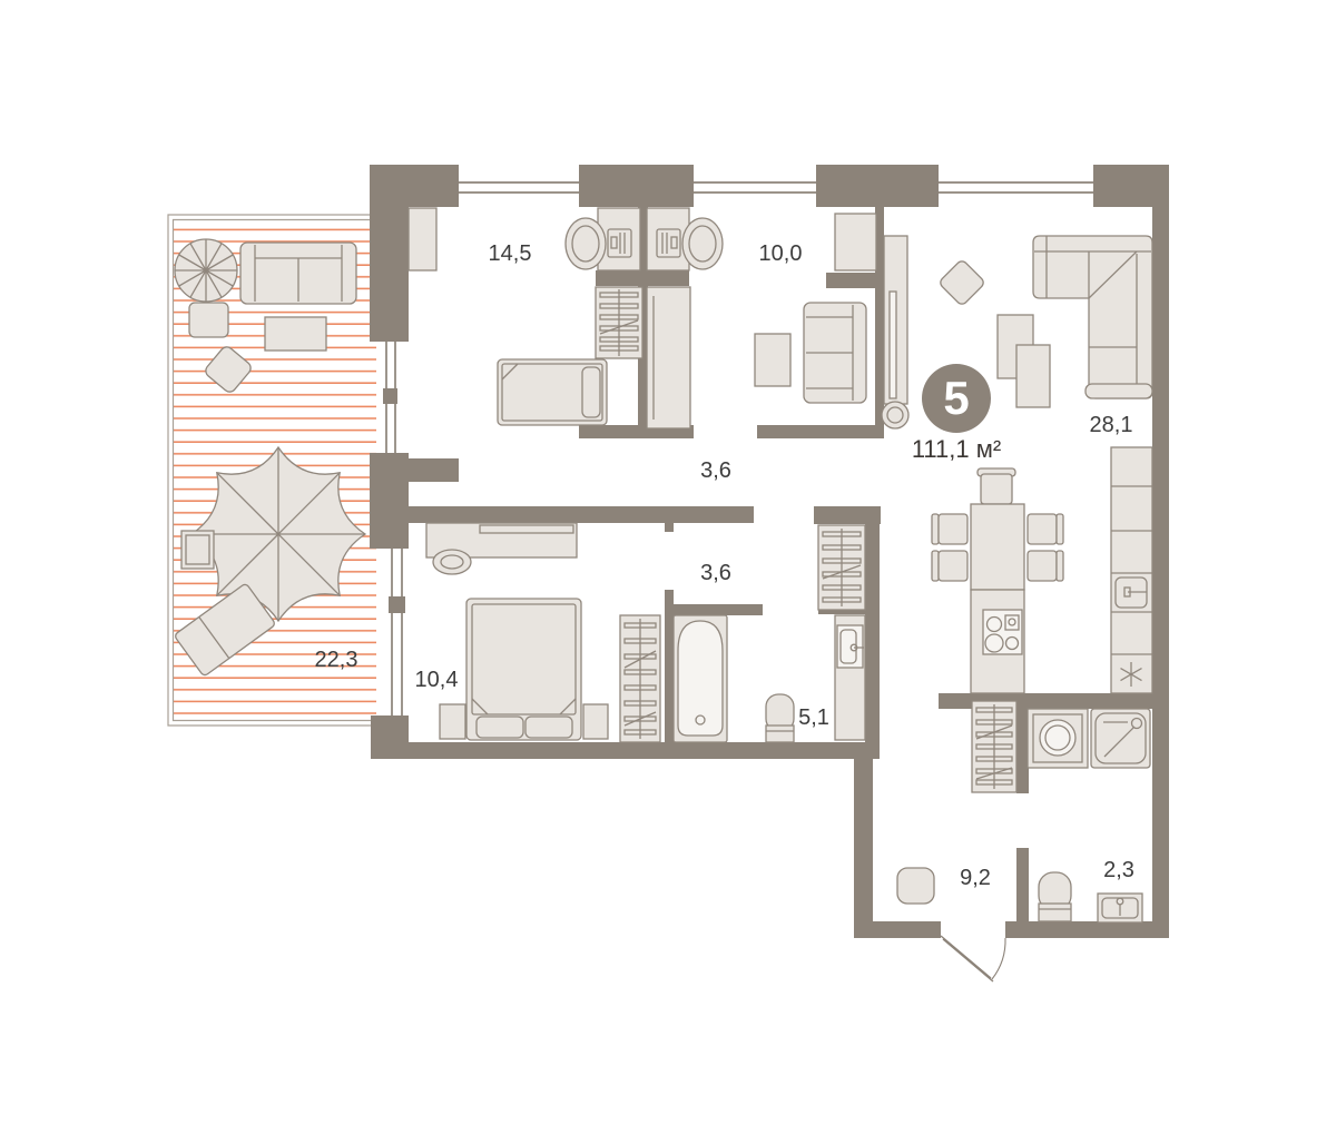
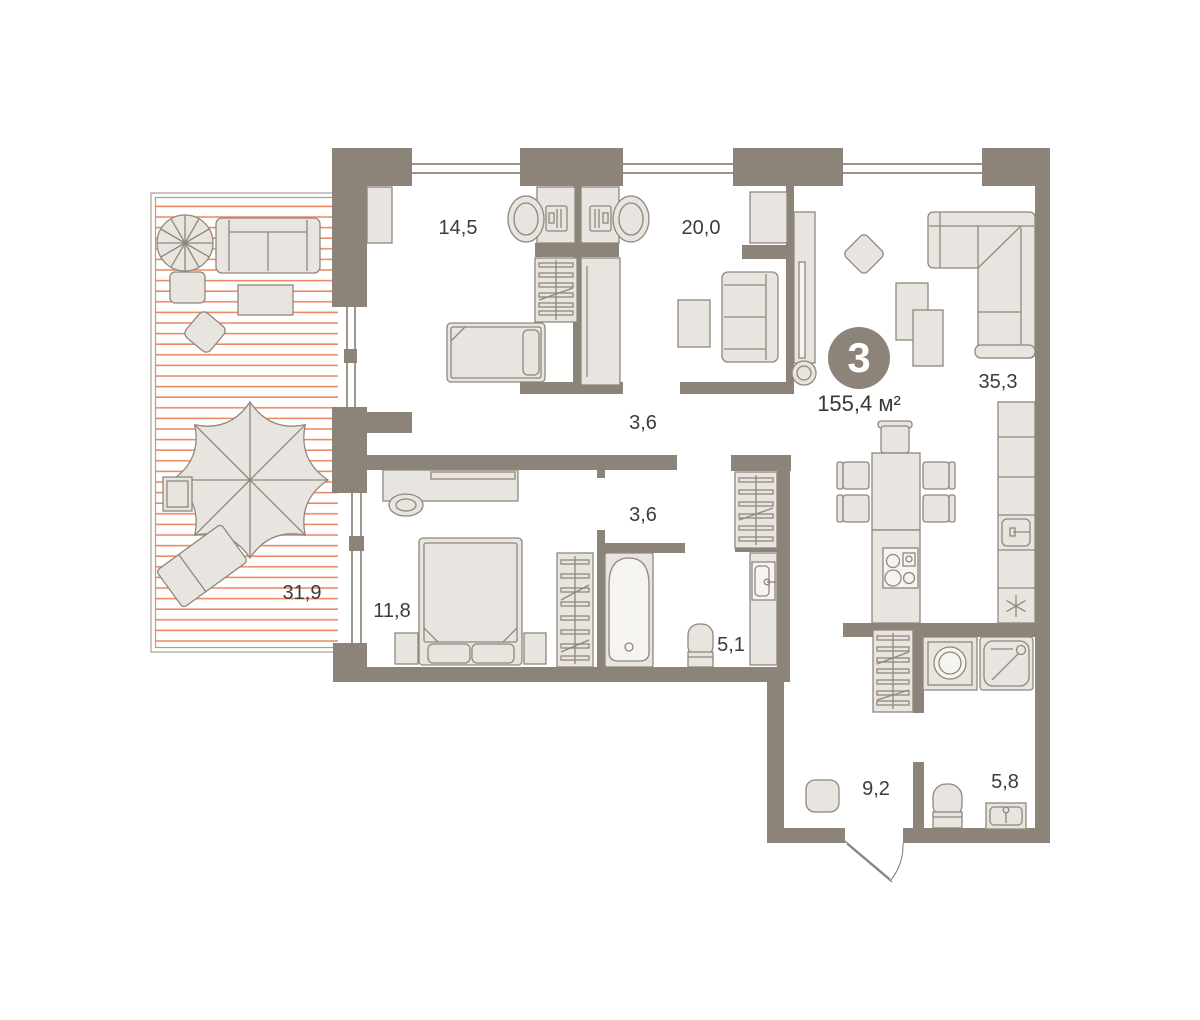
  14,5
- 10,0
+ 20,0
- 28,1
+ 35,3
  3,6
  3,6
- 10,4
+ 11,8
- 22,3
+ 31,9
  5,1
  9,2
- 2,3
+ 5,8
- 5
+ 3
- 111,1 м²
+ 155,4 м²
